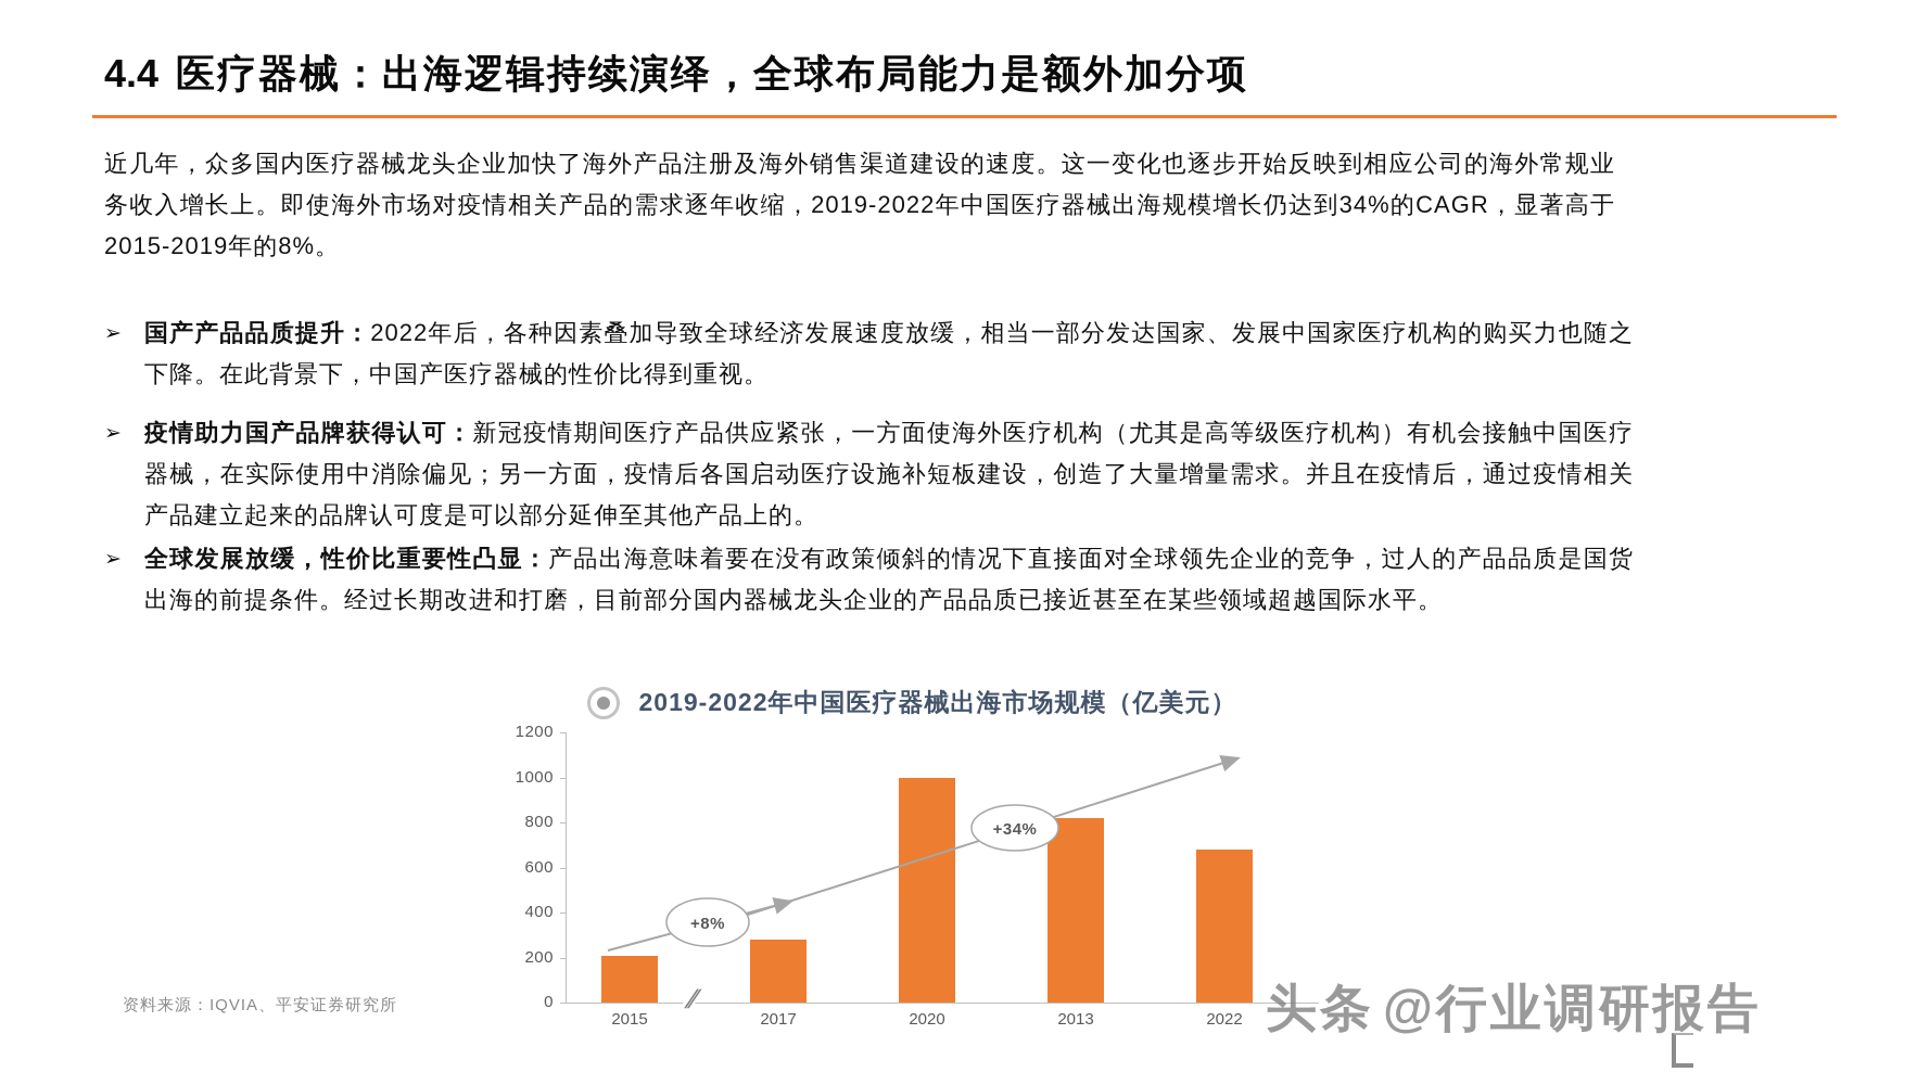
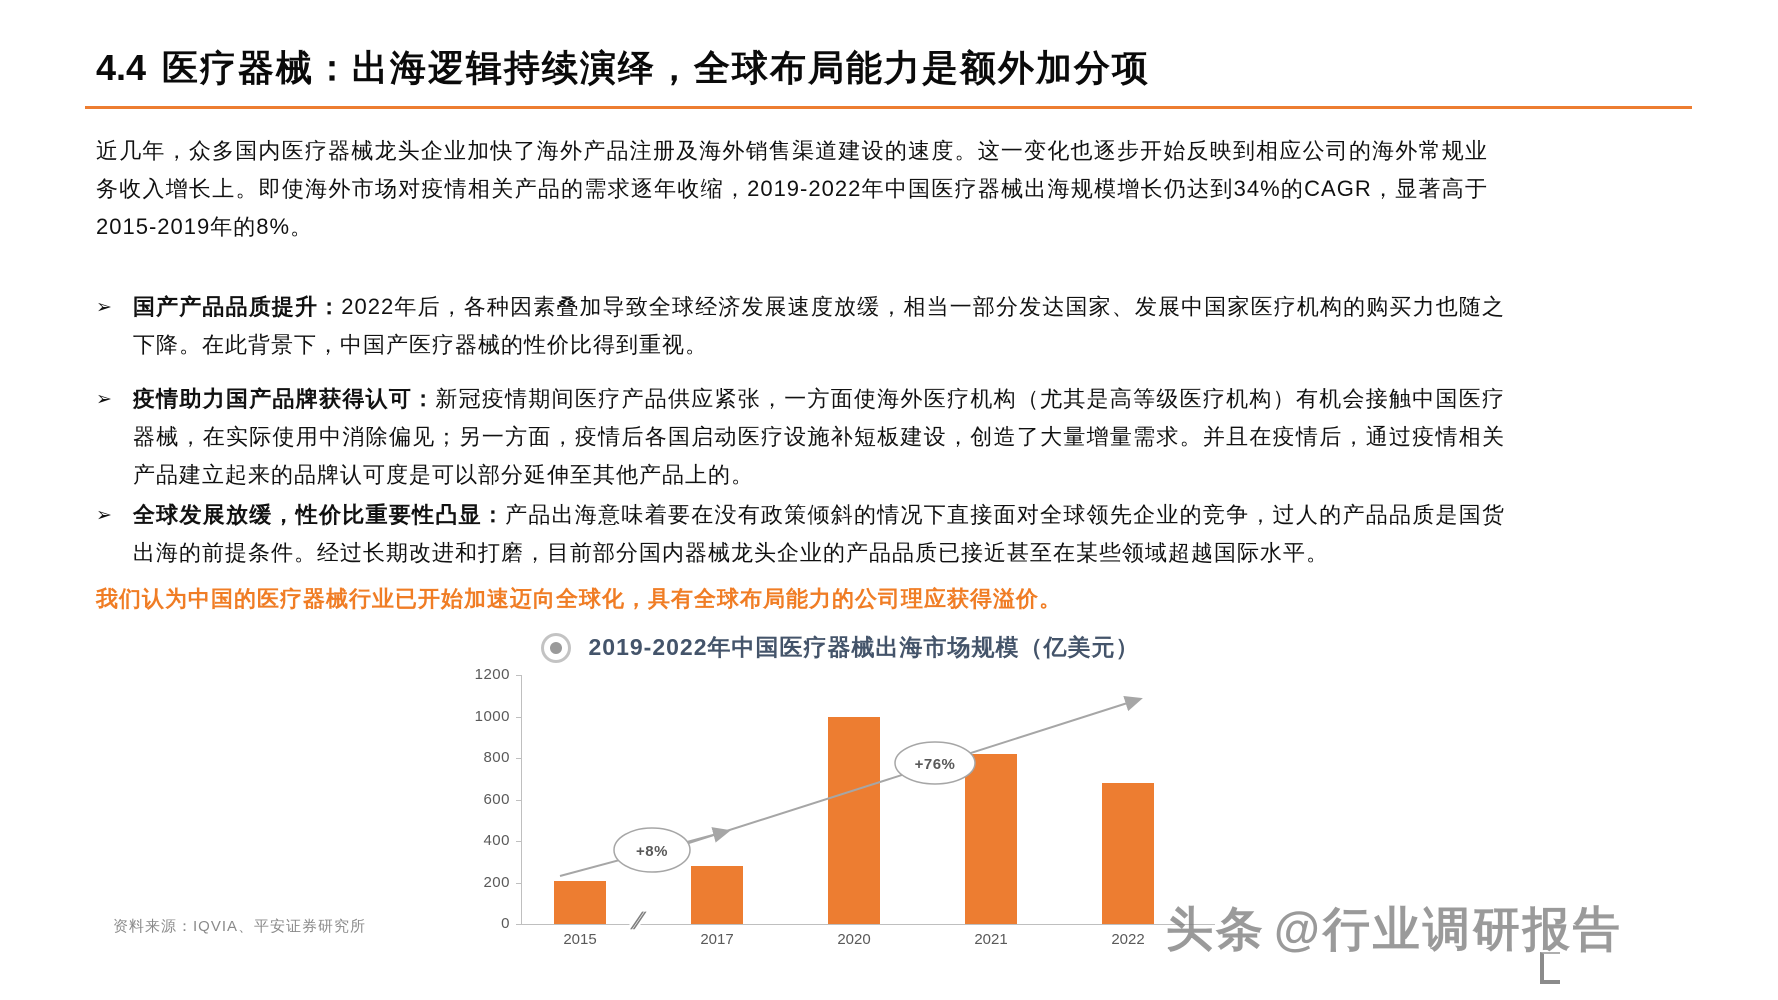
  4.4 医疗器械：出海逻辑持续演绎，全球布局能力是额外加分项
  近几年，众多国内医疗器械龙头企业加快了海外产品注册及海外销售渠道建设的速度。这一变化也逐步开始反映到相应公司的海外常规业务收入增长上。即使海外市场对疫情相关产品的需求逐年收缩，2019-2022年中国医疗器械出海规模增长仍达到34%的CAGR，显著高于2015-2019年的8%。
  ➢
  国产产品品质提升：2022年后，各种因素叠加导致全球经济发展速度放缓，相当一部分发达国家、发展中国家医疗机构的购买力也随之下降。在此背景下，中国产医疗器械的性价比得到重视。
  ➢
  疫情助力国产品牌获得认可：新冠疫情期间医疗产品供应紧张，一方面使海外医疗机构（尤其是高等级医疗机构）有机会接触中国医疗器械，在实际使用中消除偏见；另一方面，疫情后各国启动医疗设施补短板建设，创造了大量增量需求。并且在疫情后，通过疫情相关产品建立起来的品牌认可度是可以部分延伸至其他产品上的。
  ➢
  全球发展放缓，性价比重要性凸显：产品出海意味着要在没有政策倾斜的情况下直接面对全球领先企业的竞争，过人的产品品质是国货出海的前提条件。经过长期改进和打磨，目前部分国内器械龙头企业的产品品质已接近甚至在某些领域超越国际水平。
+ 我们认为中国的医疗器械行业已开始加速迈向全球化，具有全球布局能力的公司理应获得溢价。
  2019-2022年中国医疗器械出海市场规模（亿美元）
  0
  200
  400
  600
  800
  1000
  1200
  2015
  2017
  2020
- 2013
+ 2021
  2022
  +8%
- +34%
+ +76%
  资料来源：IQVIA、平安证券研究所
  头条 @行业调研报告
